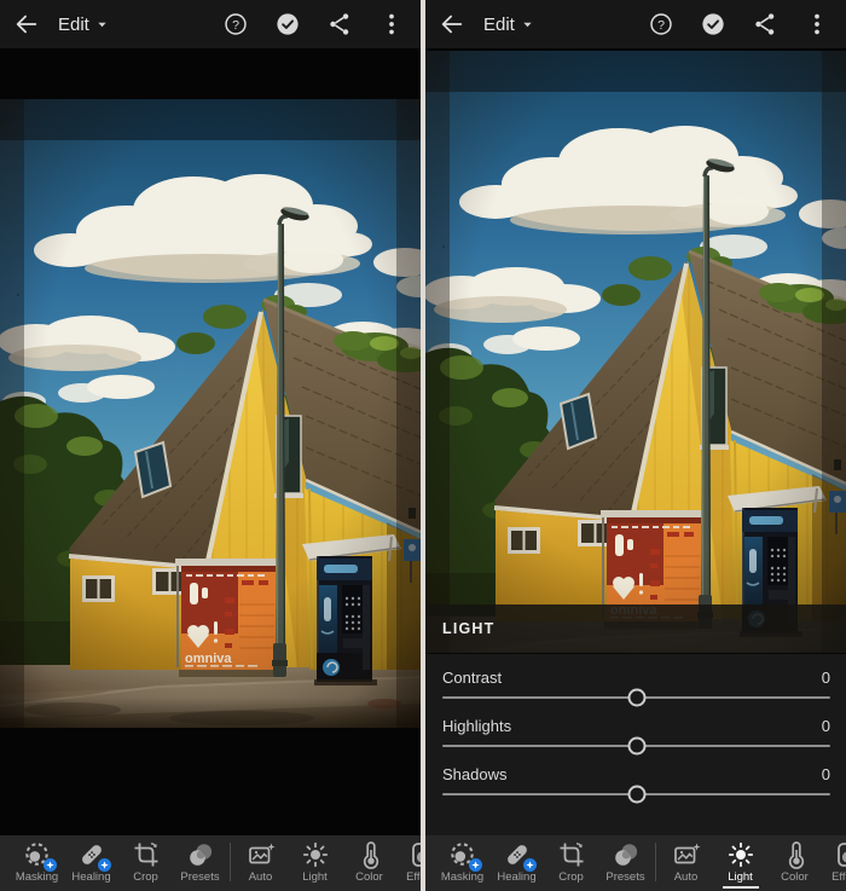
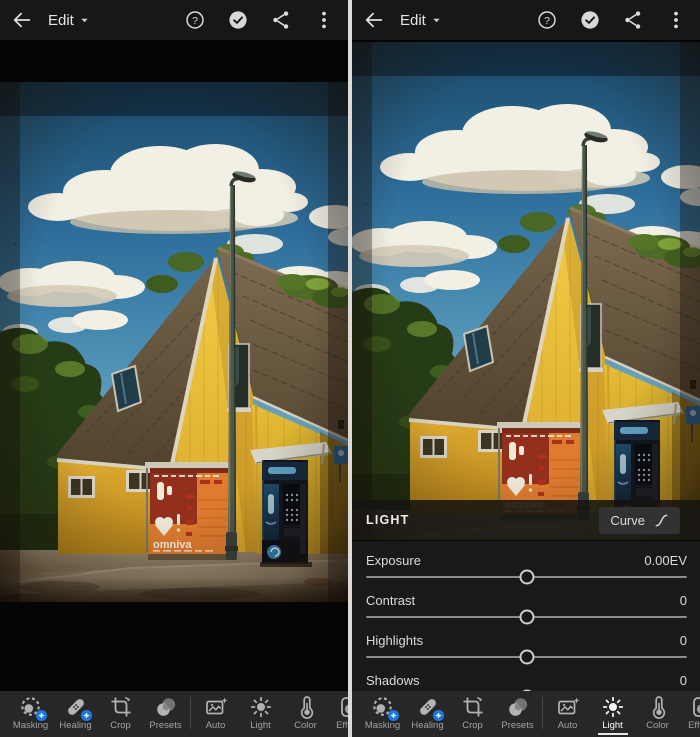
  Edit
  Masking
  Healing
  Crop
  Presets
  Auto
  Light
  Color
  Edit
  LIGHT
+ Curve
+ Exposure
+ 0.00EV
  Contrast
  0
  Highlights
  0
  Shadows
  0
  Masking
  Healing
  Crop
  Presets
  Auto
  Light
  Color
